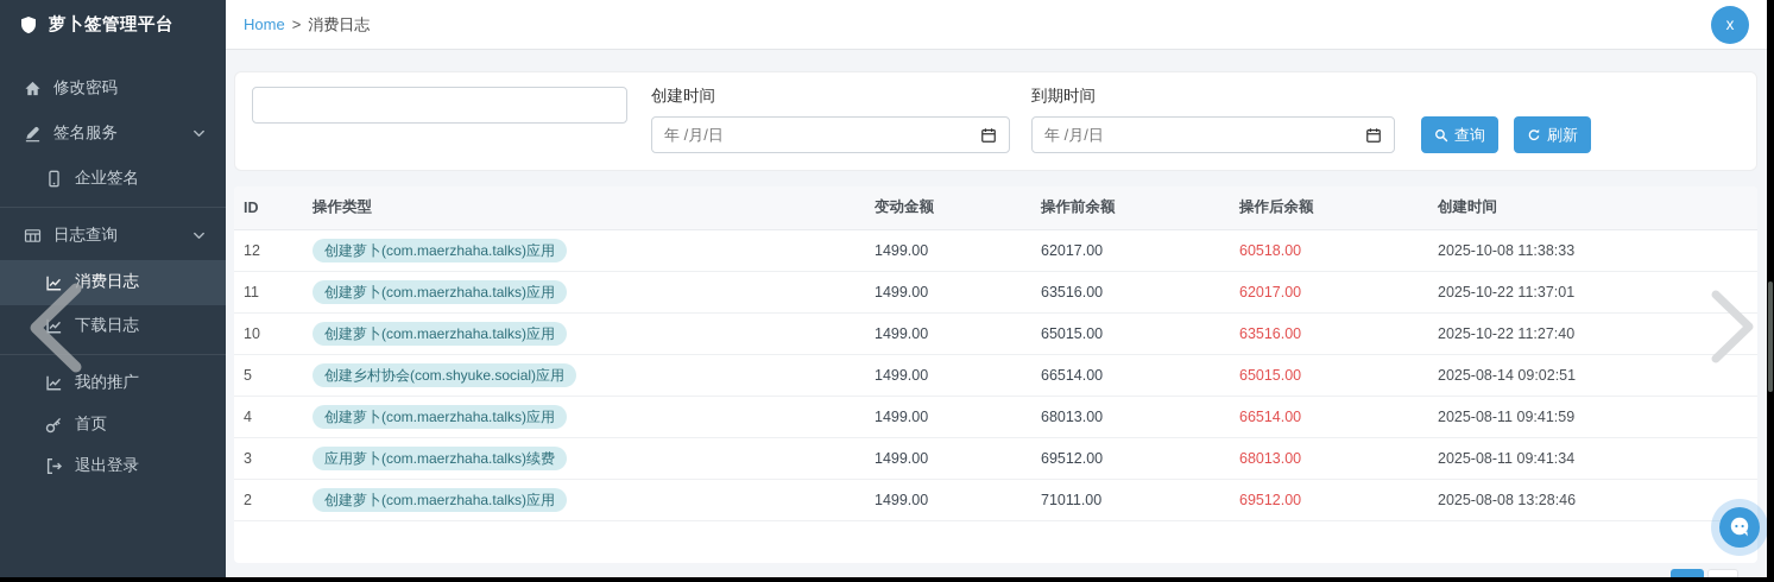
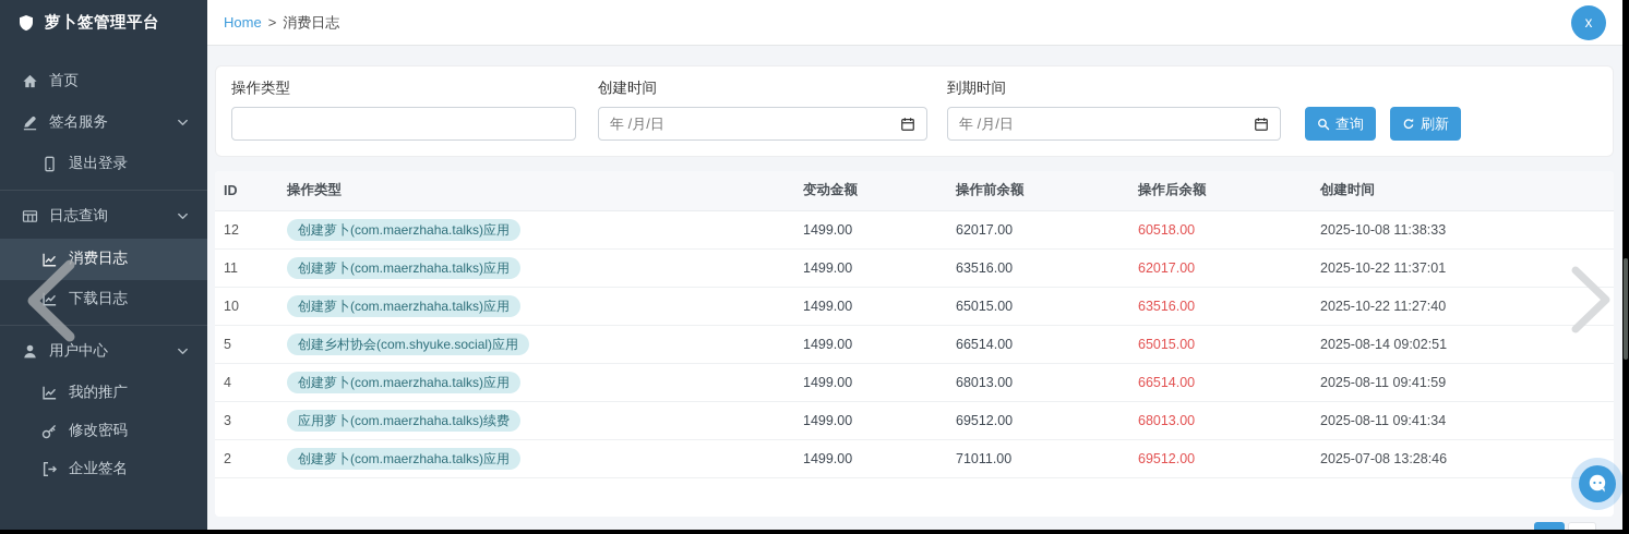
  萝卜签管理平台
- 修改密码
+ 首页
  签名服务
- 企业签名
+ 退出登录
  日志查询
  消费日志
  下载日志
+ 用户中心
  我的推广
- 首页
+ 修改密码
- 退出登录
+ 企业签名
  Home
  >
  消费日志
  x
+ 操作类型
  创建时间
  年 /月/日
  到期时间
  年 /月/日
  查询
  刷新
  ID	操作类型	变动金额	操作前余额	操作后余额	创建时间
  12	创建萝卜(com.maerzhaha.talks)应用	1499.00	62017.00	60518.00	2025-10-08 11:38:33
  11	创建萝卜(com.maerzhaha.talks)应用	1499.00	63516.00	62017.00	2025-10-22 11:37:01
  10	创建萝卜(com.maerzhaha.talks)应用	1499.00	65015.00	63516.00	2025-10-22 11:27:40
  5	创建乡村协会(com.shyuke.social)应用	1499.00	66514.00	65015.00	2025-08-14 09:02:51
  4	创建萝卜(com.maerzhaha.talks)应用	1499.00	68013.00	66514.00	2025-08-11 09:41:59
  3	应用萝卜(com.maerzhaha.talks)续费	1499.00	69512.00	68013.00	2025-08-11 09:41:34
- 2	创建萝卜(com.maerzhaha.talks)应用	1499.00	71011.00	69512.00	2025-08-08 13:28:46
+ 2	创建萝卜(com.maerzhaha.talks)应用	1499.00	71011.00	69512.00	2025-07-08 13:28:46
